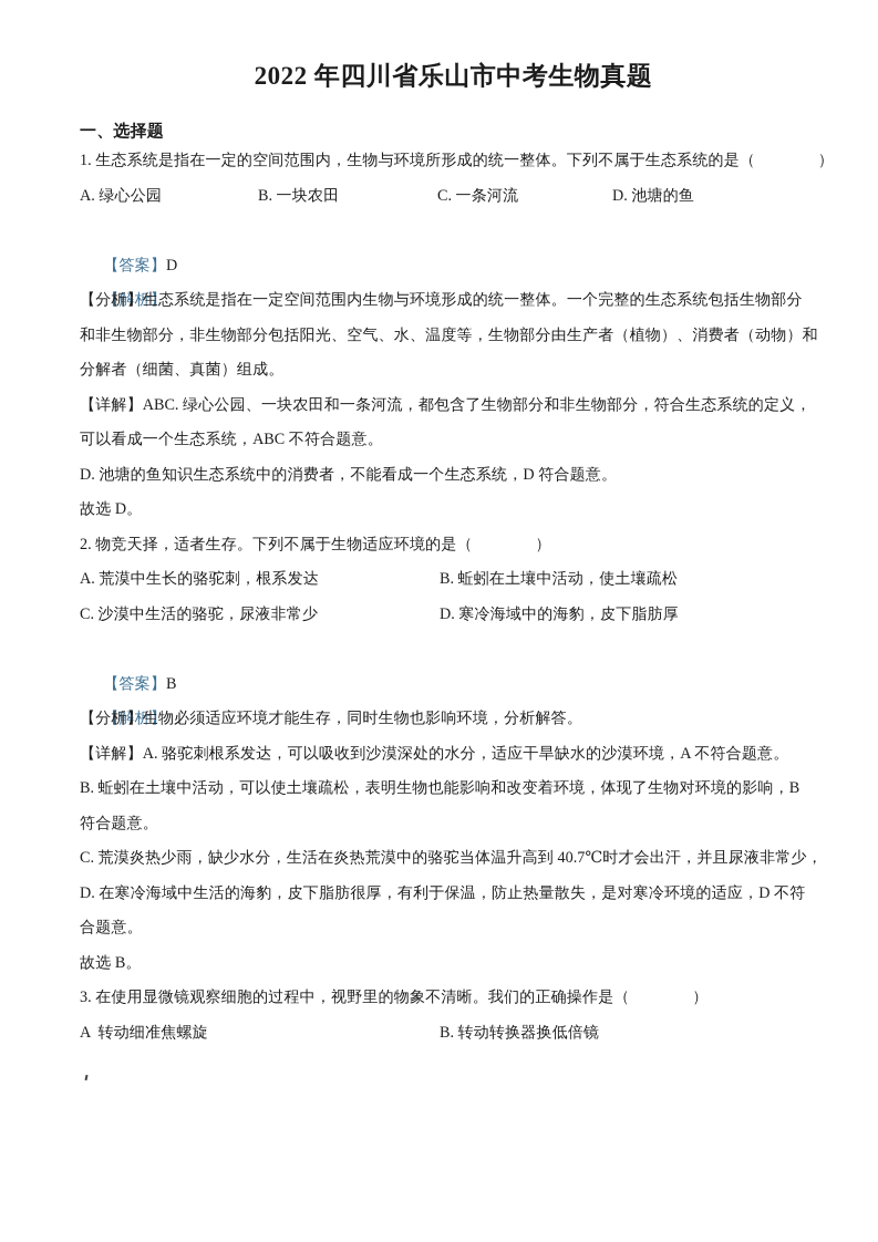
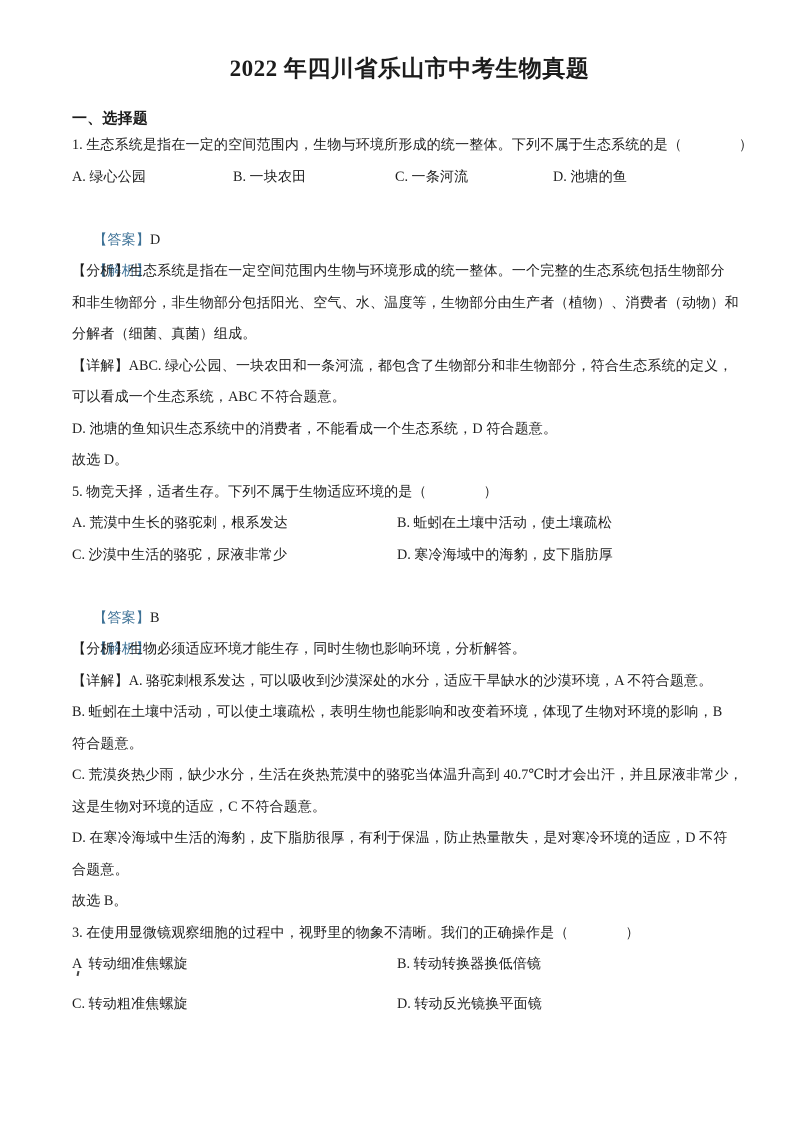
  2022 年四川省乐山市中考生物真题
  一、选择题
  1. 生态系统是指在一定的空间范围内，生物与环境所形成的统一整体。下列不属于生态系统的是（ ）
  A. 绿心公园
  B. 一块农田
  C. 一条河流
  D. 池塘的鱼
  【答案】D
  【解析】
  【分析】生态系统是指在一定空间范围内生物与环境形成的统一整体。一个完整的生态系统包括生物部分
  和非生物部分，非生物部分包括阳光、空气、水、温度等，生物部分由生产者（植物）、消费者（动物）和
  分解者（细菌、真菌）组成。
  【详解】ABC. 绿心公园、一块农田和一条河流，都包含了生物部分和非生物部分，符合生态系统的定义，
  可以看成一个生态系统，ABC 不符合题意。
  D. 池塘的鱼知识生态系统中的消费者，不能看成一个生态系统，D 符合题意。
  故选 D。
- 2. 物竞天择，适者生存。下列不属于生物适应环境的是（ ）
+ 5. 物竞天择，适者生存。下列不属于生物适应环境的是（ ）
  A. 荒漠中生长的骆驼刺，根系发达
  B. 蚯蚓在土壤中活动，使土壤疏松
  C. 沙漠中生活的骆驼，尿液非常少
  D. 寒冷海域中的海豹，皮下脂肪厚
  【答案】B
  【解析】
  【分析】生物必须适应环境才能生存，同时生物也影响环境，分析解答。
  【详解】A. 骆驼刺根系发达，可以吸收到沙漠深处的水分，适应干旱缺水的沙漠环境，A 不符合题意。
  B. 蚯蚓在土壤中活动，可以使土壤疏松，表明生物也能影响和改变着环境，体现了生物对环境的影响，B
  符合题意。
  C. 荒漠炎热少雨，缺少水分，生活在炎热荒漠中的骆驼当体温升高到 40.7℃时才会出汗，并且尿液非常少，
+ 这是生物对环境的适应，C 不符合题意。
  D. 在寒冷海域中生活的海豹，皮下脂肪很厚，有利于保温，防止热量散失，是对寒冷环境的适应，D 不符
  合题意。
  故选 B。
  3. 在使用显微镜观察细胞的过程中，视野里的物象不清晰。我们的正确操作是（ ）
  A 转动细准焦螺旋
  B. 转动转换器换低倍镜
+ C. 转动粗准焦螺旋
+ D. 转动反光镜换平面镜
